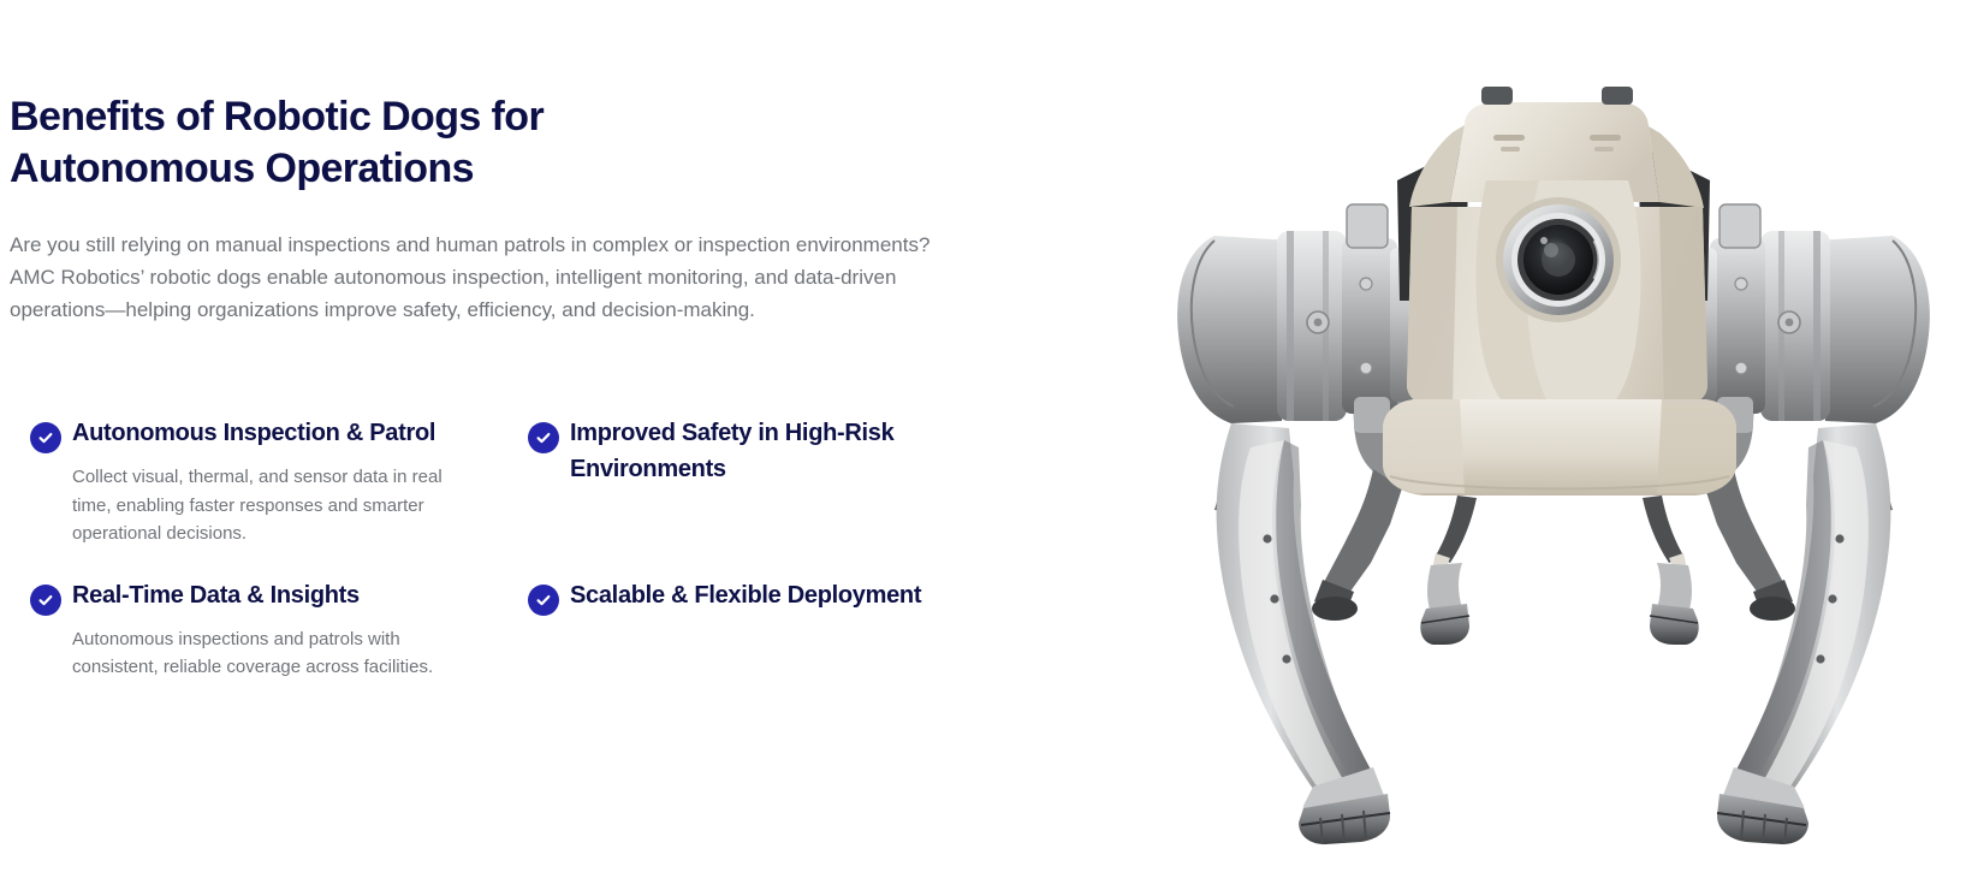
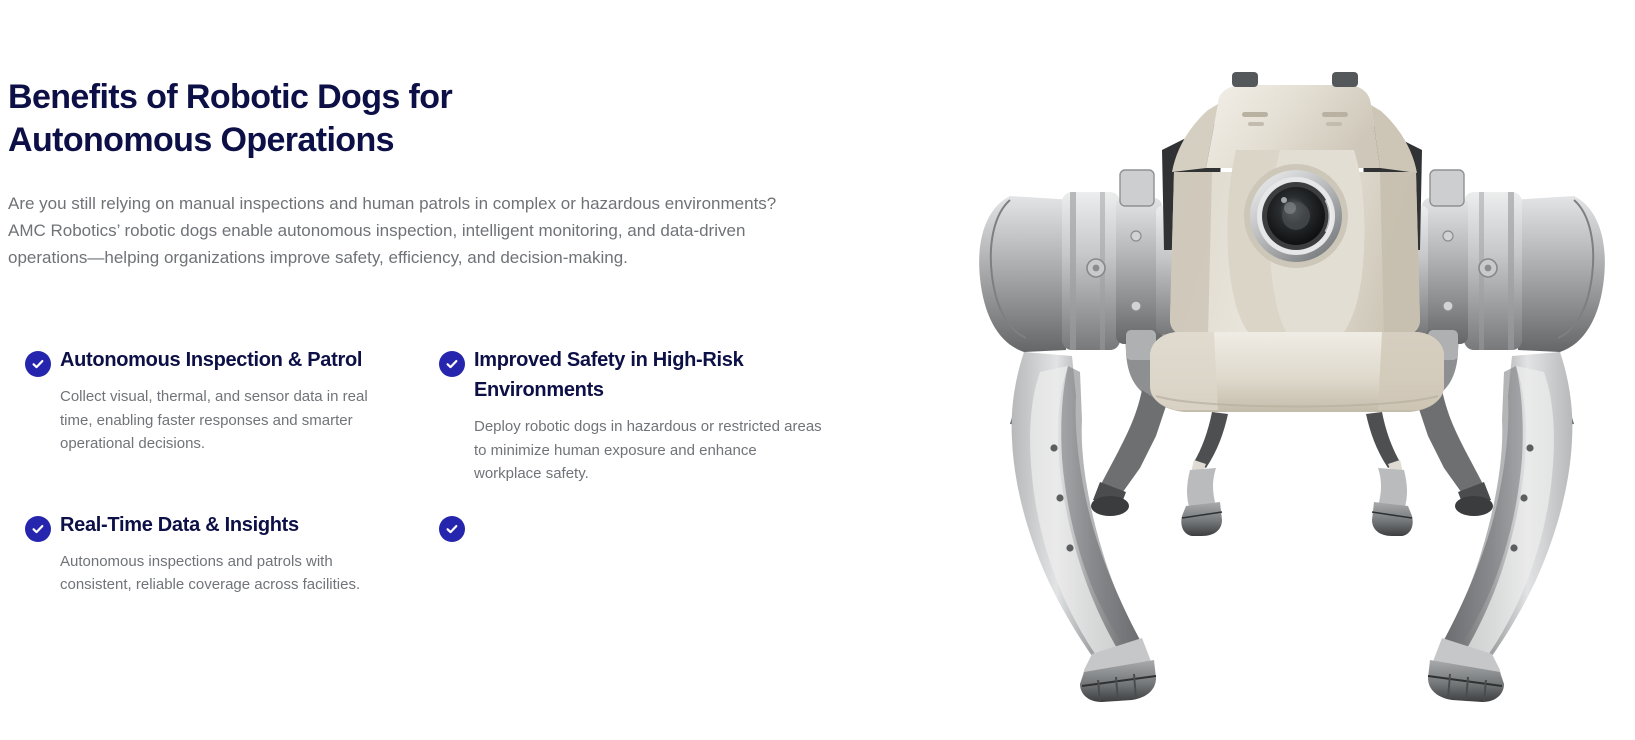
  Benefits of Robotic Dogs for
  Autonomous Operations
- Are you still relying on manual inspections and human patrols in complex or inspection environments?
+ Are you still relying on manual inspections and human patrols in complex or hazardous environments?
  AMC Robotics’ robotic dogs enable autonomous inspection, intelligent monitoring, and data-driven operations—helping organizations improve safety, efficiency, and decision-making.
  Autonomous Inspection & Patrol
  Collect visual, thermal, and sensor data in real time, enabling faster responses and smarter operational decisions.
  Improved Safety in High-Risk Environments
+ Deploy robotic dogs in hazardous or restricted areas to minimize human exposure and enhance workplace safety.
  Real-Time Data & Insights
  Autonomous inspections and patrols with consistent, reliable coverage across facilities.
- Scalable & Flexible Deployment
